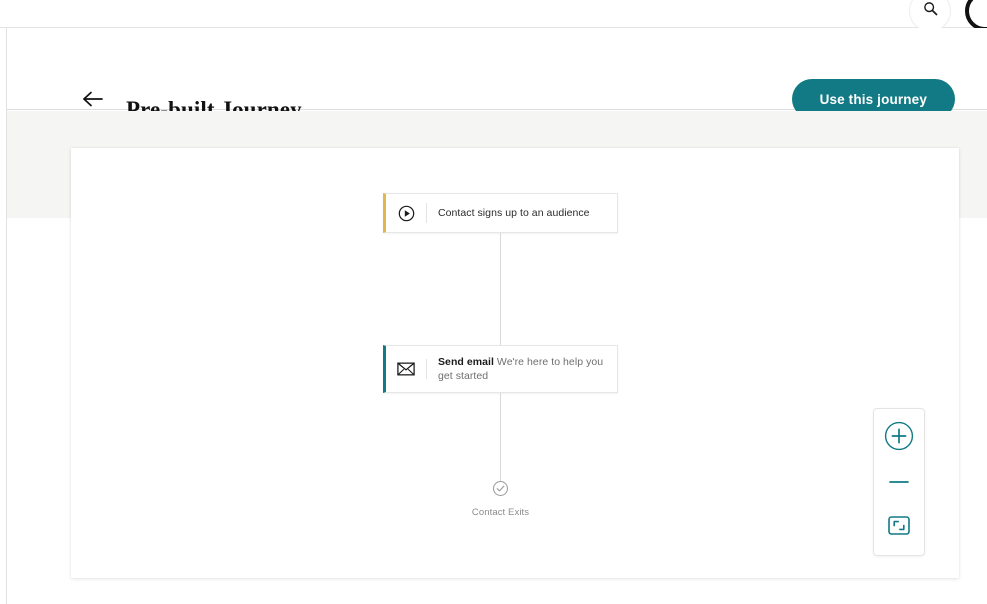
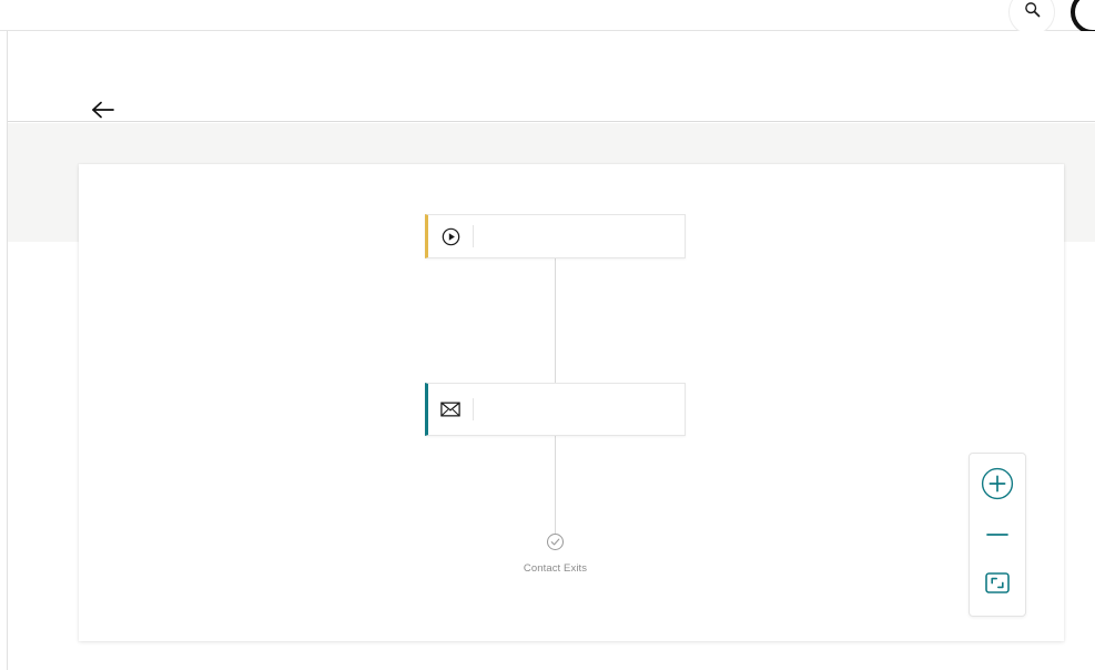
- Pre-built Journey
- Use this journey
- Contact signs up to an audience
- Send email We're here to help you get started
  Contact Exits
